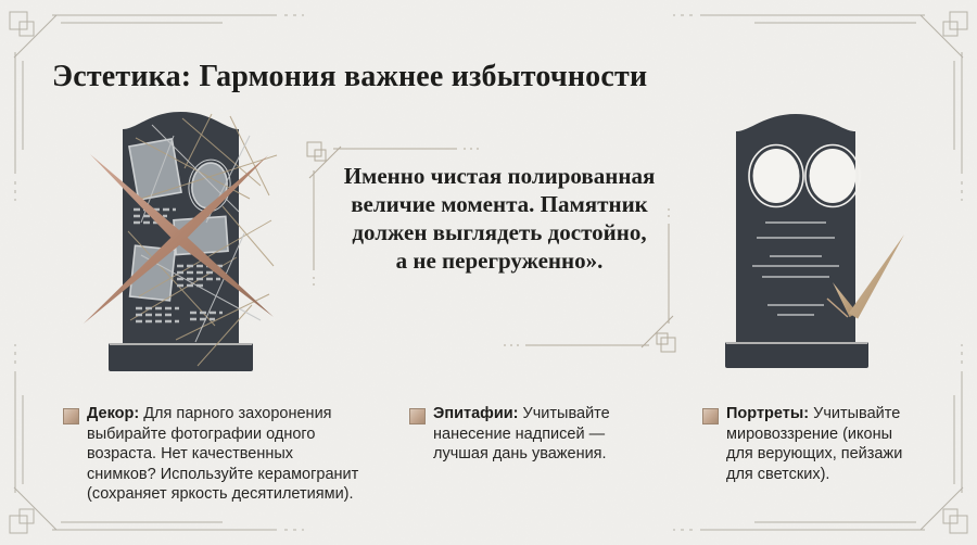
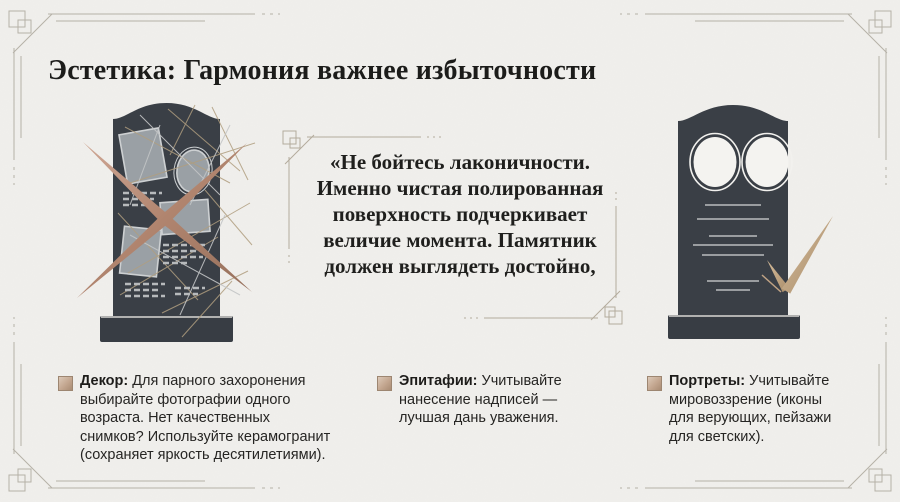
  Эстетика: Гармония важнее избыточности
+ «Не бойтесь лаконичности.
  Именно чистая полированная
+ поверхность подчеркивает
  величие момента. Памятник
  должен выглядеть достойно,
- а не перегруженно».
  Декор: Для парного захоронения выбирайте фотографии одного возраста. Нет качественных снимков? Используйте керамогранит (сохраняет яркость десятилетиями).
  Эпитафии: Учитывайте нанесение надписей — лучшая дань уважения.
  Портреты: Учитывайте мировоззрение (иконы для верующих, пейзажи для светских).
